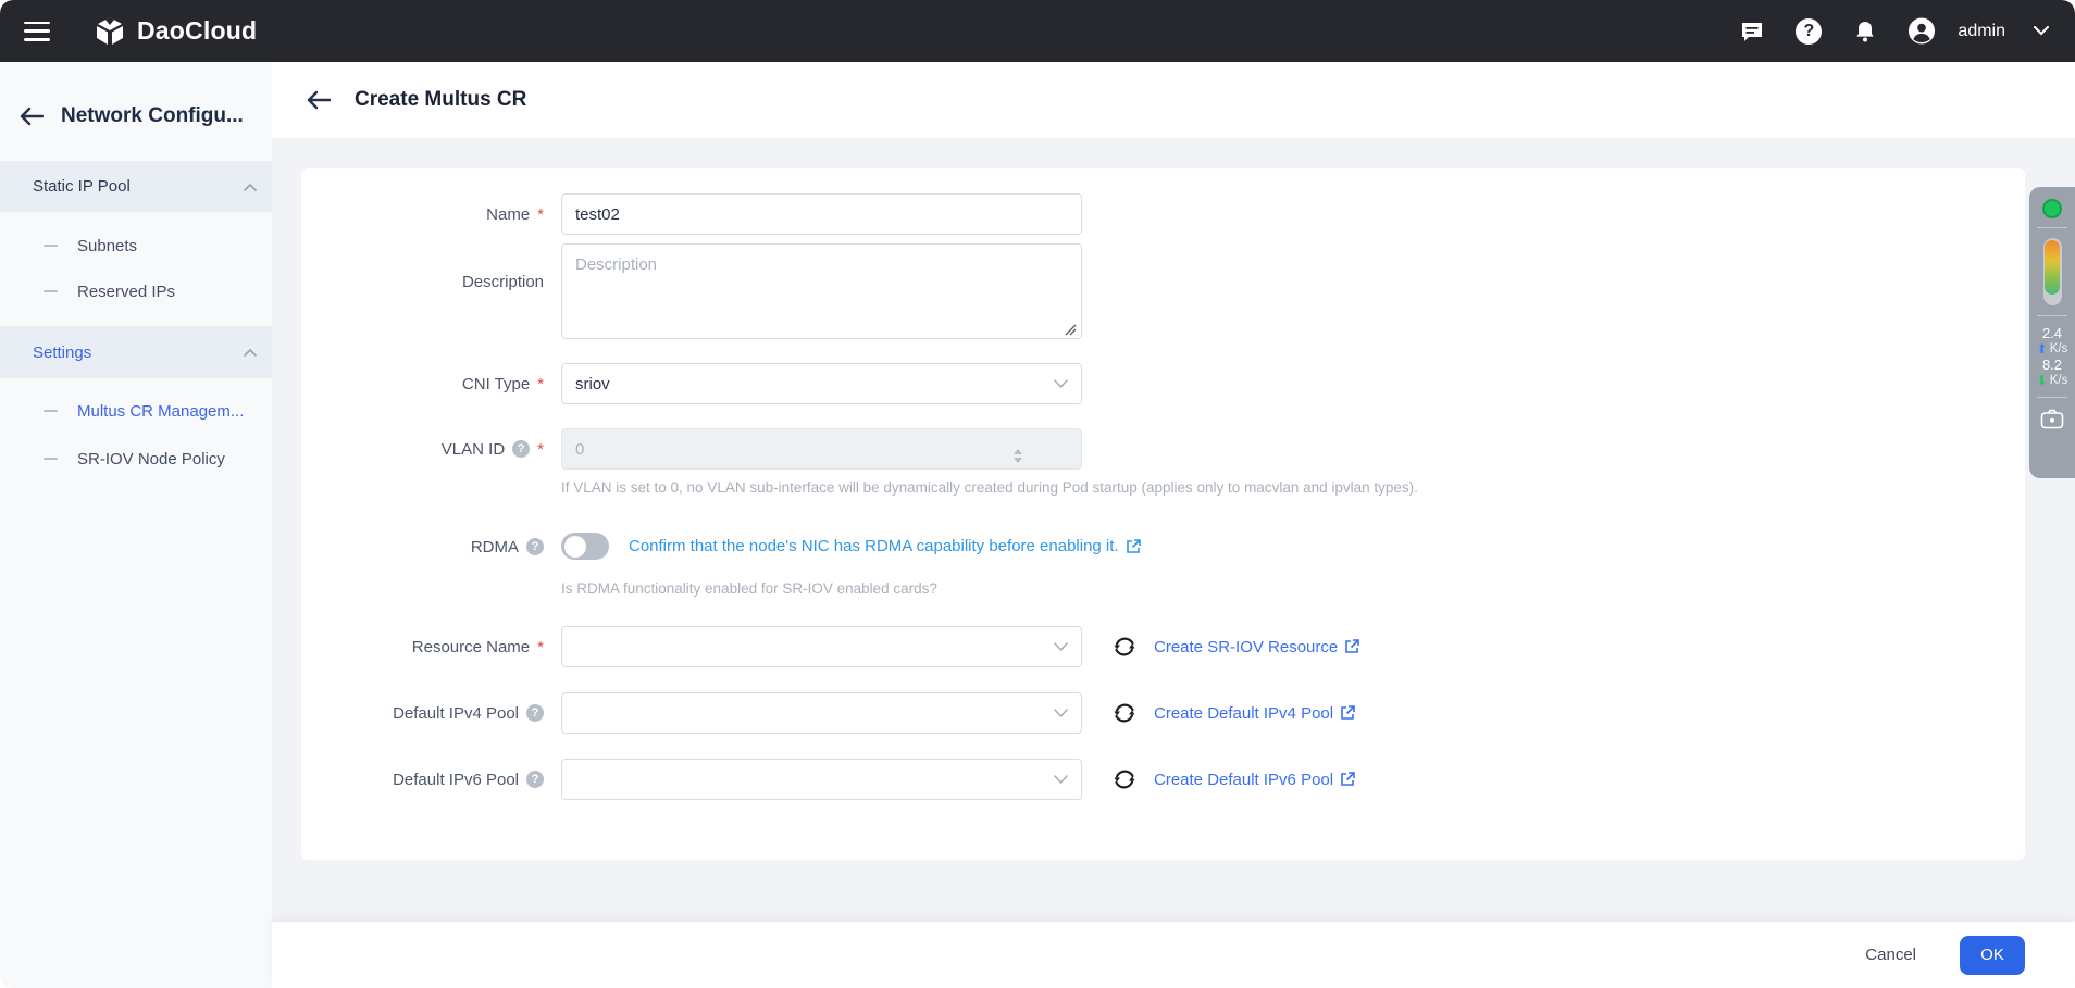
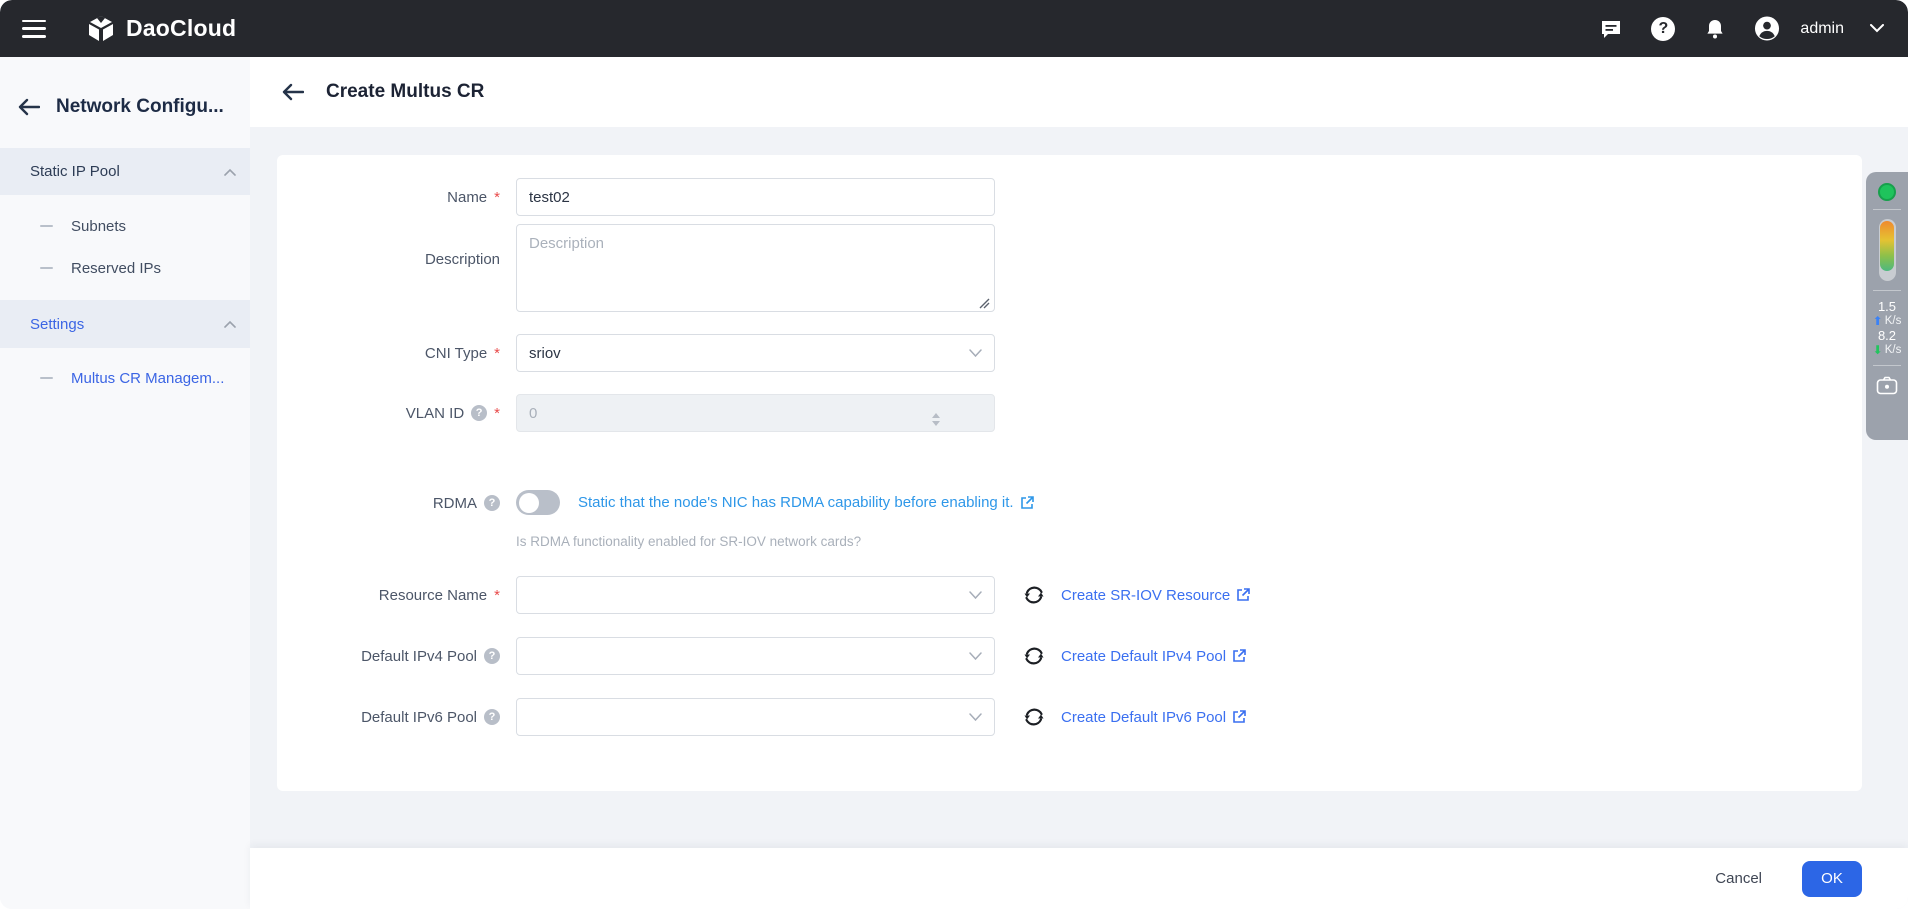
  DaoCloud
  ?
  admin
  Network Configu...
  Static IP Pool
  Subnets
  Reserved IPs
  Settings
  Multus CR Managem...
- SR-IOV Node Policy
  Create Multus CR
  Name
  *
  test02
  Description
  Description
  CNI Type
  *
  sriov
  VLAN ID
  ?
  *
  0
- If VLAN is set to 0, no VLAN sub-interface will be dynamically created during Pod startup (applies only to macvlan and ipvlan types).
  RDMA
  ?
- Confirm that the node's NIC has RDMA capability before enabling it.
+ Static that the node's NIC has RDMA capability before enabling it.
- Is RDMA functionality enabled for SR-IOV enabled cards?
+ Is RDMA functionality enabled for SR-IOV network cards?
  Resource Name
  *
  Create SR-IOV Resource
  Default IPv4 Pool
  ?
  Create Default IPv4 Pool
  Default IPv6 Pool
  ?
  Create Default IPv6 Pool
  Cancel
  OK
- 2.4
+ 1.5
  ⬆
  K/s
  8.2
  ⬇
  K/s
